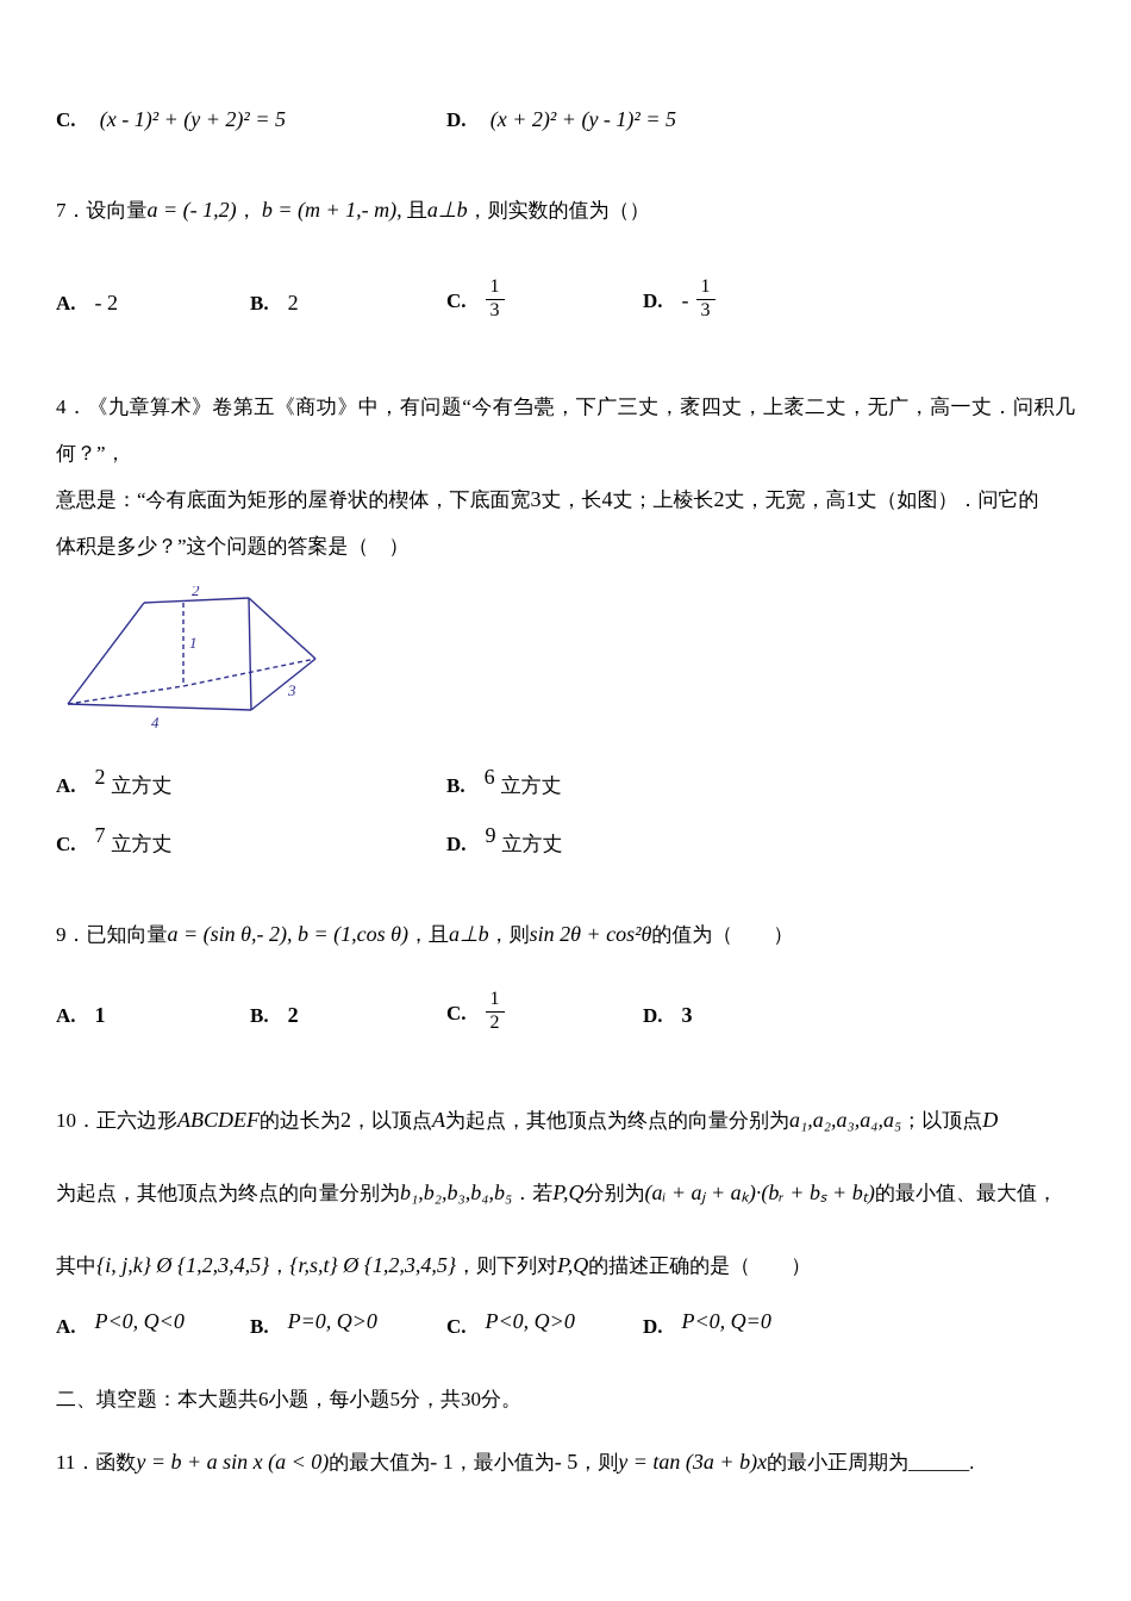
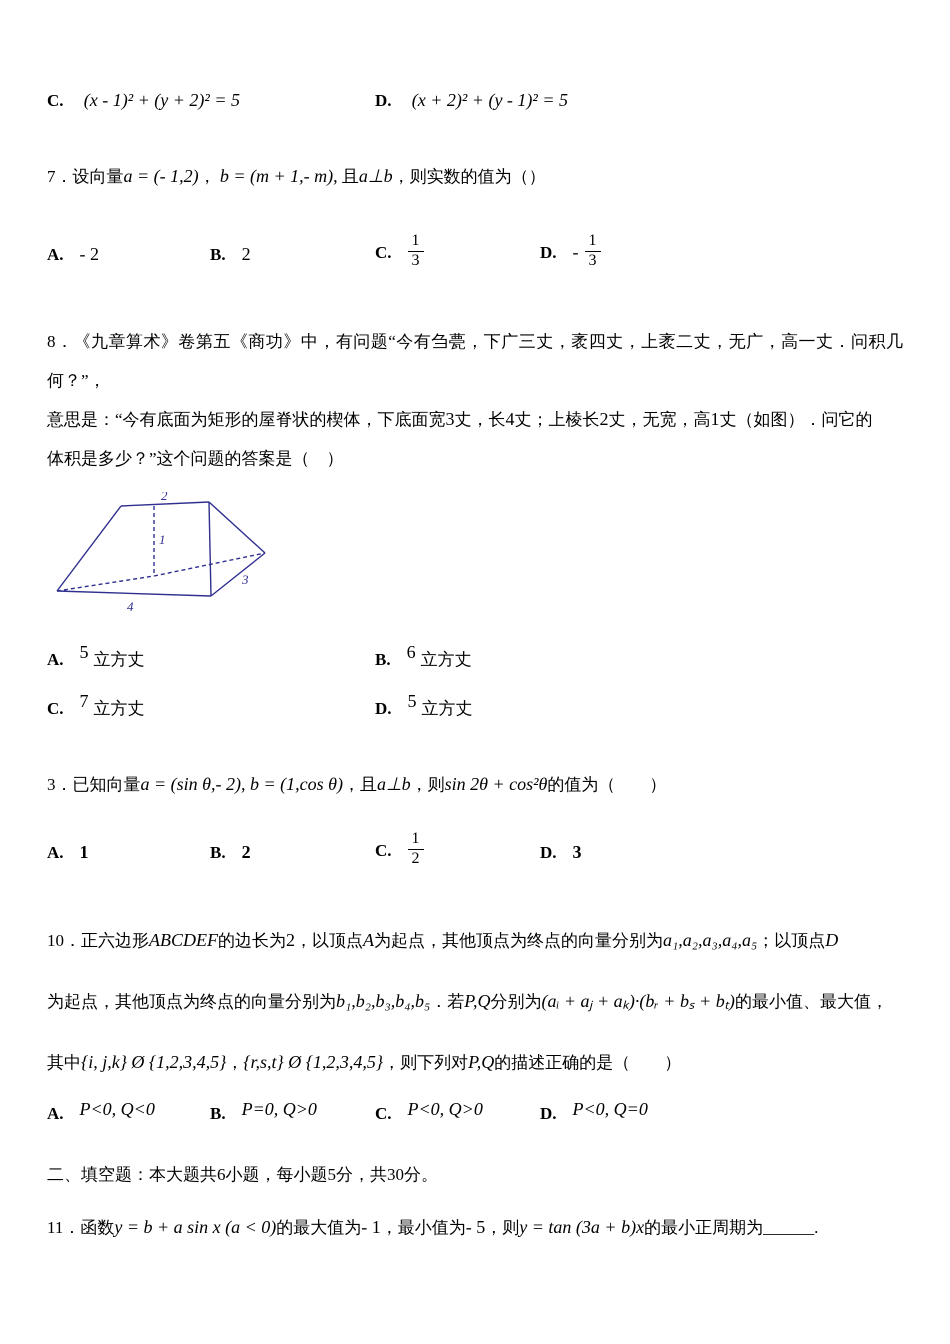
  C. (x - 1)² + (y + 2)² = 5
  D. (x + 2)² + (y - 1)² = 5
  7．设向量a = (- 1,2)， b = (m + 1,- m), 且a⊥b，则实数的值为（）
  A. - 2
  B. 2
  C.
  1
  3
  D. -
  1
  3
- 4．《九章算术》卷第五《商功》中，有问题“今有刍甍，下广三丈，袤四丈，上袤二丈，无广，高一丈．问积几何？”，
+ 8．《九章算术》卷第五《商功》中，有问题“今有刍甍，下广三丈，袤四丈，上袤二丈，无广，高一丈．问积几何？”，
  意思是：“今有底面为矩形的屋脊状的楔体，下底面宽3丈，长4丈；上棱长2丈，无宽，高1丈（如图）．问它的
  体积是多少？”这个问题的答案是（ ）
  2
  1
  3
  4
- A. 2 立方丈
+ A. 5 立方丈
  B. 6 立方丈
  C. 7 立方丈
- D. 9 立方丈
+ D. 5 立方丈
- 9．已知向量a = (sin θ,- 2), b = (1,cos θ)，且a⊥b，则sin 2θ + cos²θ的值为（ ）
+ 3．已知向量a = (sin θ,- 2), b = (1,cos θ)，且a⊥b，则sin 2θ + cos²θ的值为（ ）
  A. 1
  B. 2
  C.
  1
  2
  D. 3
  10．正六边形ABCDEF的边长为2，以顶点A为起点，其他顶点为终点的向量分别为a₁,a₂,a₃,a₄,a₅；以顶点D
  为起点，其他顶点为终点的向量分别为b₁,b₂,b₃,b₄,b₅．若P,Q分别为(aᵢ + aⱼ + aₖ)·(bᵣ + bₛ + bₜ)的最小值、最大值，
  其中{i, j,k} Ø {1,2,3,4,5}，{r,s,t} Ø {1,2,3,4,5}，则下列对P,Q的描述正确的是（ ）
  A. P<0, Q<0
  B. P=0, Q>0
  C. P<0, Q>0
  D. P<0, Q=0
  二、填空题：本大题共6小题，每小题5分，共30分。
  11．函数y = b + a sin x (a < 0)的最大值为- 1，最小值为- 5，则y = tan (3a + b)x的最小正周期为______.
